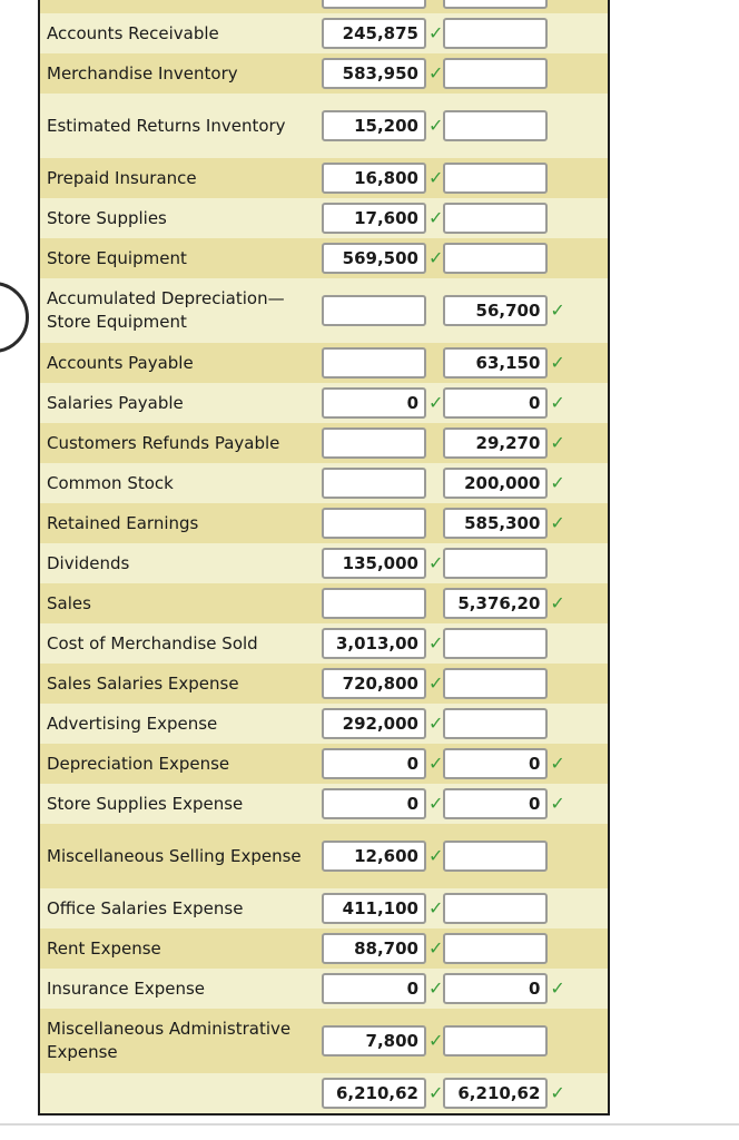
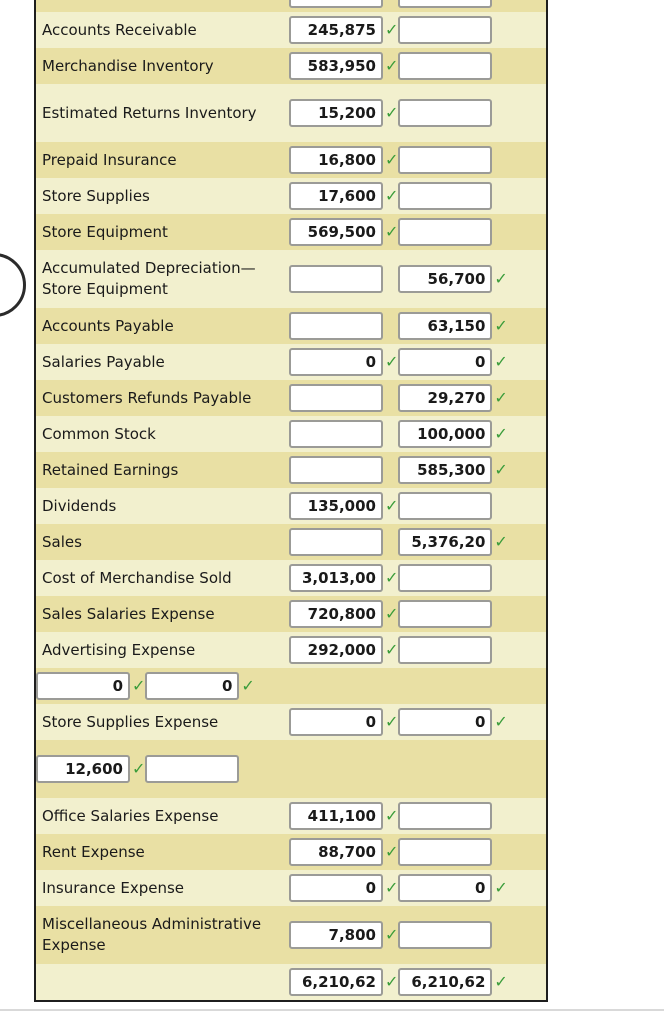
  Accounts Receivable
  245,875
  ✓
  Merchandise Inventory
  583,950
  ✓
  Estimated Returns Inventory
  15,200
  ✓
  Prepaid Insurance
  16,800
  ✓
  Store Supplies
  17,600
  ✓
  Store Equipment
  569,500
  ✓
  Accumulated Depreciation—Store Equipment
  56,700
  ✓
  Accounts Payable
  63,150
  ✓
  Salaries Payable
  0
  ✓
  0
  ✓
  Customers Refunds Payable
  29,270
  ✓
  Common Stock
- 200,000
+ 100,000
  ✓
  Retained Earnings
  585,300
  ✓
  Dividends
  135,000
  ✓
  Sales
  5,376,20
  ✓
  Cost of Merchandise Sold
  3,013,00
  ✓
  Sales Salaries Expense
  720,800
  ✓
  Advertising Expense
  292,000
  ✓
- Depreciation Expense
  0
  ✓
  0
  ✓
  Store Supplies Expense
  0
  ✓
  0
  ✓
- Miscellaneous Selling Expense
  12,600
  ✓
  Office Salaries Expense
  411,100
  ✓
  Rent Expense
  88,700
  ✓
  Insurance Expense
  0
  ✓
  0
  ✓
  Miscellaneous Administrative Expense
  7,800
  ✓
  6,210,62
  ✓
  6,210,62
  ✓
